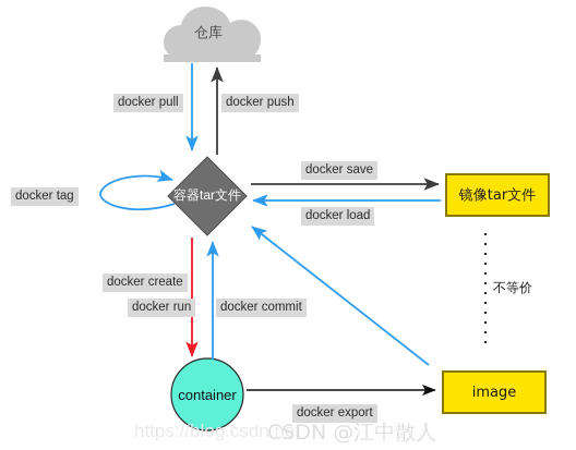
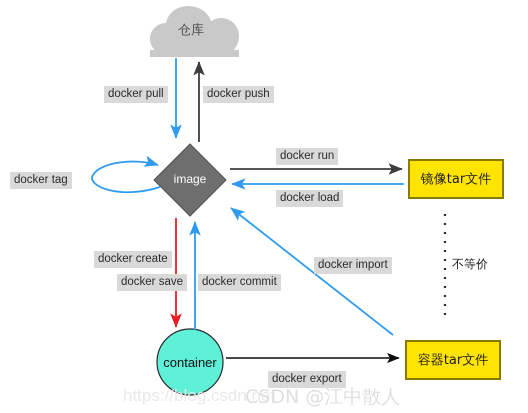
  仓库
- 容器tar文件
+ image
  container
  镜像tar文件
- image
+ 容器tar文件
  docker pull
  docker push
  docker tag
- docker save
+ docker run
  docker load
  docker create
- docker run
+ docker save
  docker commit
+ docker import
  docker export
  不等价
  https://blog.csdn.net
  CSDN @江中散人
